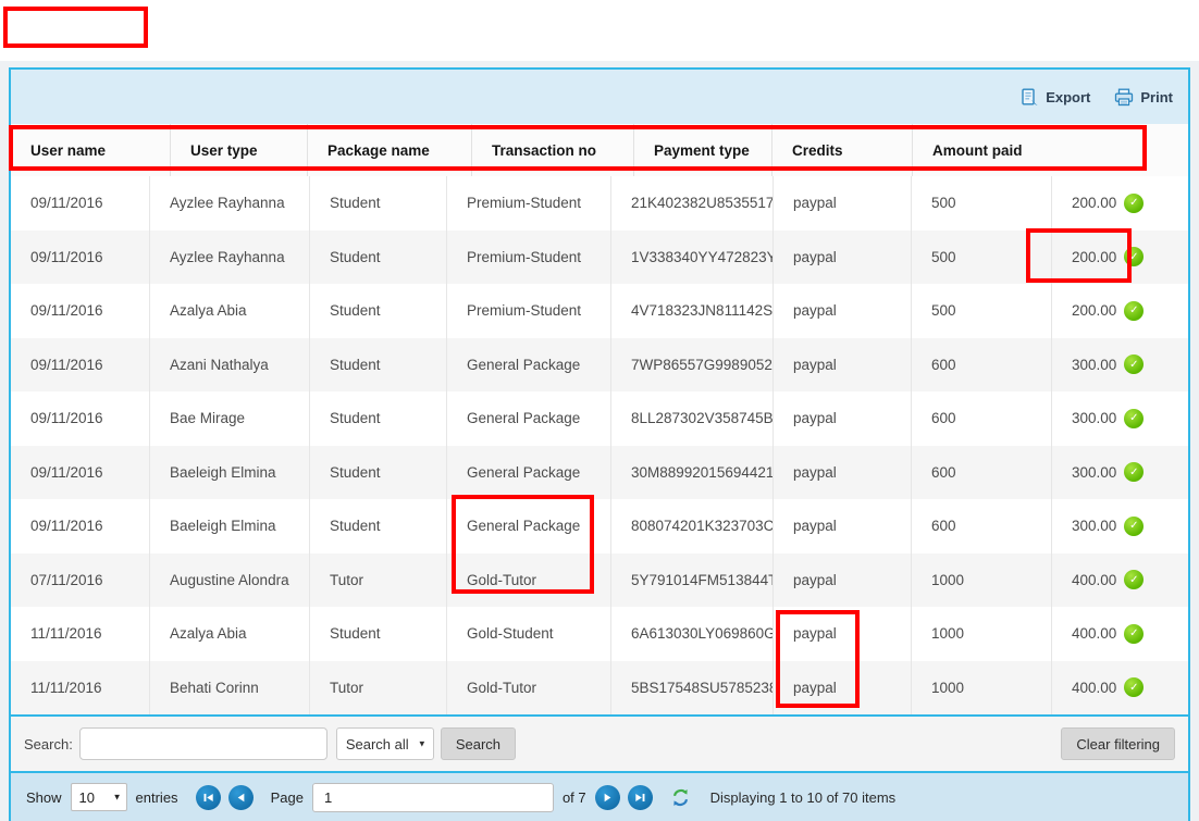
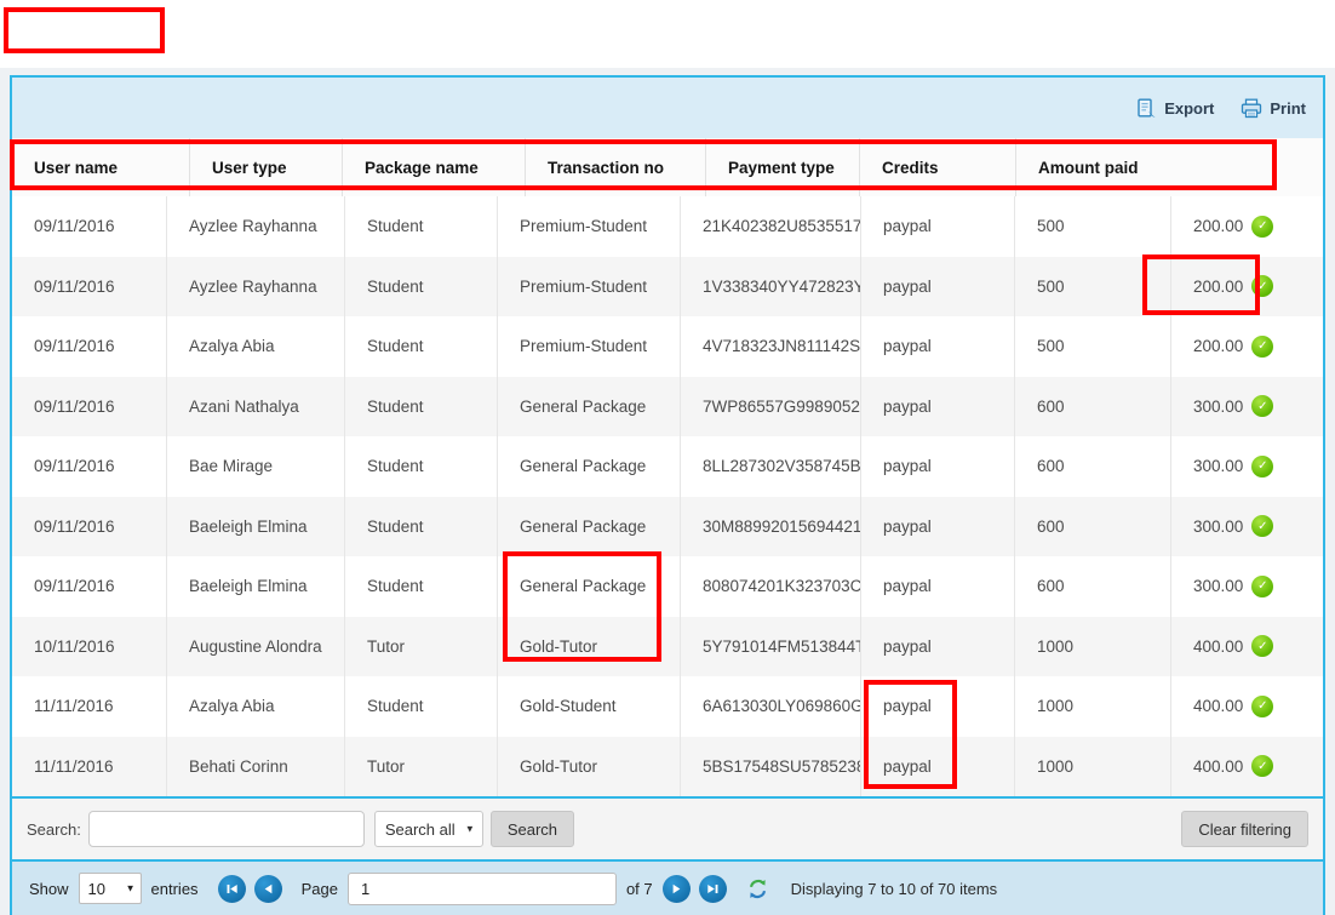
  Export
  Print
  User name
  User type
  Package name
  Transaction no
  Payment type
  Credits
  Amount paid
  09/11/2016
  Ayzlee Rayhanna
  Student
  Premium-Student
  21K402382U8535517
  paypal
  500
  200.00
  ✓
  09/11/2016
  Ayzlee Rayhanna
  Student
  Premium-Student
  1V338340YY472823Y
  paypal
  500
  200.00
  ✓
  09/11/2016
  Azalya Abia
  Student
  Premium-Student
  4V718323JN811142S
  paypal
  500
  200.00
  ✓
  09/11/2016
  Azani Nathalya
  Student
  General Package
  7WP86557G9989052
  paypal
  600
  300.00
  ✓
  09/11/2016
  Bae Mirage
  Student
  General Package
  8LL287302V358745B
  paypal
  600
  300.00
  ✓
  09/11/2016
  Baeleigh Elmina
  Student
  General Package
  30M88992015694421
  paypal
  600
  300.00
  ✓
  09/11/2016
  Baeleigh Elmina
  Student
  General Package
  808074201K323703C
  paypal
  600
  300.00
  ✓
- 07/11/2016
+ 10/11/2016
  Augustine Alondra
  Tutor
  Gold-Tutor
  5Y791014FM513844T
  paypal
  1000
  400.00
  ✓
  11/11/2016
  Azalya Abia
  Student
  Gold-Student
  6A613030LY069860G
  paypal
  1000
  400.00
  ✓
  11/11/2016
  Behati Corinn
  Tutor
  Gold-Tutor
  5BS17548SU5785238
  paypal
  1000
  400.00
  ✓
  Search:
  Search all
  ▼
  Search
  Clear filtering
  Show
  10
  ▼
  entries
  Page
  1
  of 7
- Displaying 1 to 10 of 70 items
+ Displaying 7 to 10 of 70 items
